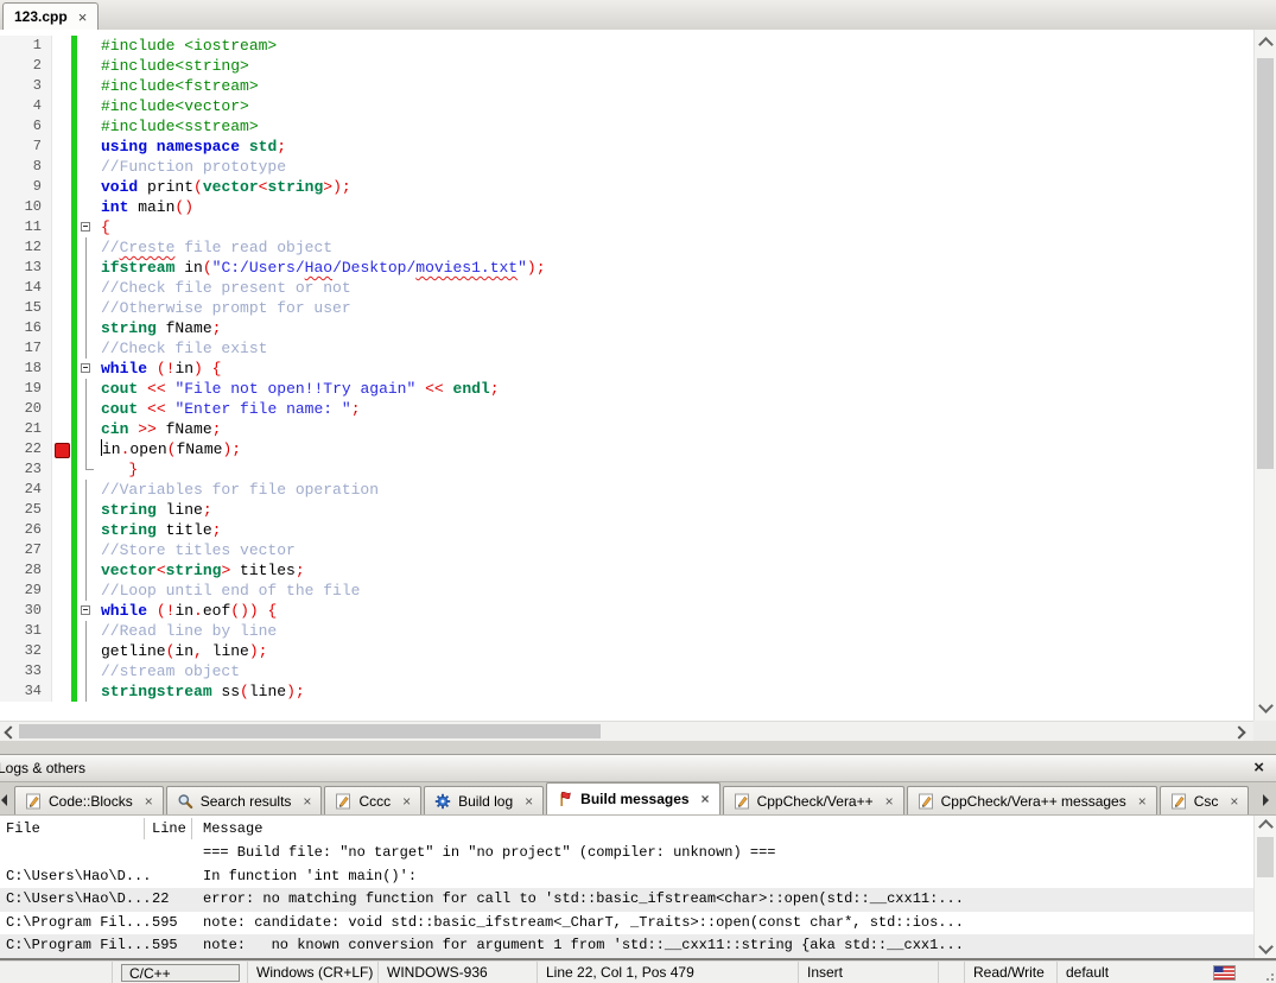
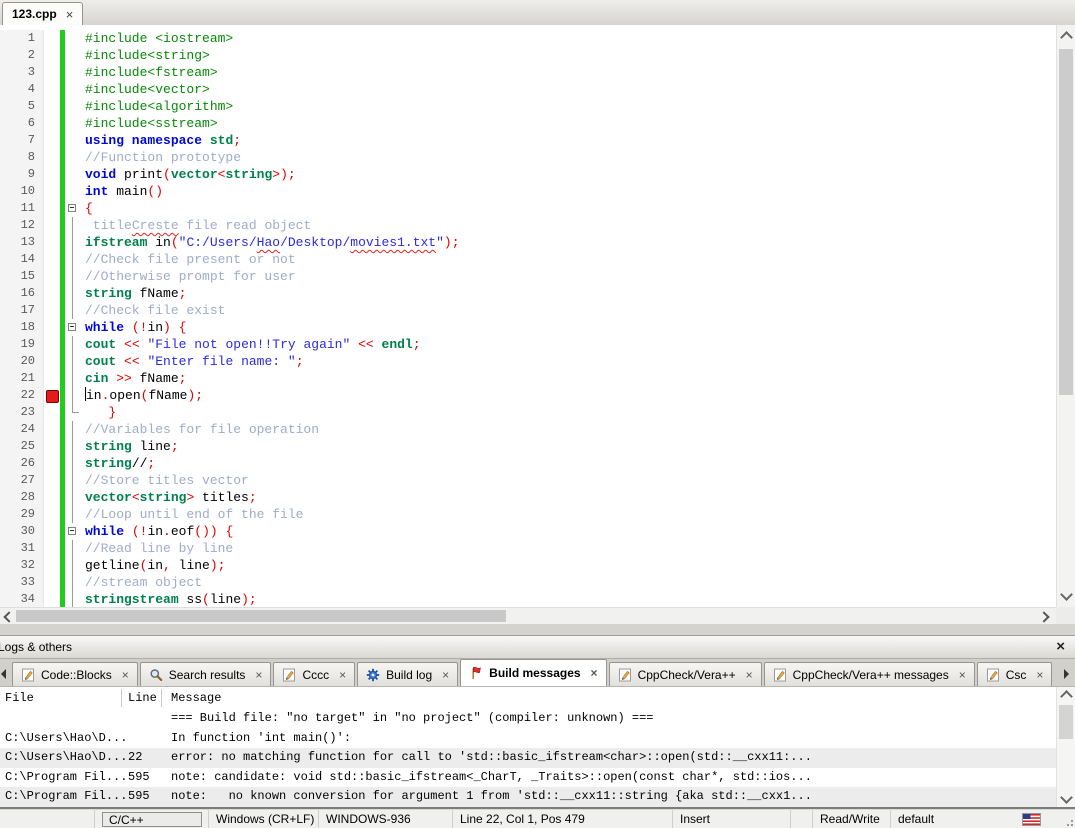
  123.cpp
  ×
  1
  #include <iostream>
  2
  #include<string>
  3
  #include<fstream>
  4
  #include<vector>
+ 5
+ #include<algorithm>
  6
  #include<sstream>
  7
  using namespace std;
  8
  //Function prototype
  9
  void print(vector<string>);
  10
  int main()
  11
  {
  12
- //Creste file read object
+ titleCreste file read object
  13
  ifstream in("C:/Users/Hao/Desktop/movies1.txt");
  14
  //Check file present or not
  15
  //Otherwise prompt for user
  16
  string fName;
  17
  //Check file exist
  18
  while (!in) {
  19
  cout << "File not open!!Try again" << endl;
  20
  cout << "Enter file name: ";
  21
  cin >> fName;
  22
  in.open(fName);
  23
  }
  24
  //Variables for file operation
  25
  string line;
  26
- string title;
+ string//;
  27
  //Store titles vector
  28
  vector<string> titles;
  29
  //Loop until end of the file
  30
  while (!in.eof()) {
  31
  //Read line by line
  32
  getline(in, line);
  33
  //stream object
  34
  stringstream ss(line);
  Logs & others
  ×
  Code::Blocks
  ×
  Search results
  ×
  Cccc
  ×
  Build log
  ×
  Build messages
  ×
  CppCheck/Vera++
  ×
  CppCheck/Vera++ messages
  ×
  Csc
  ×
  File
  Line
  Message
  === Build file: "no target" in "no project" (compiler: unknown) ===
  C:\Users\Hao\D...
  In function 'int main()':
  C:\Users\Hao\D...
  22
  error: no matching function for call to 'std::basic_ifstream<char>::open(std::__cxx11:...
  C:\Program Fil...
  595
  note: candidate: void std::basic_ifstream<_CharT, _Traits>::open(const char*, std::ios...
  C:\Program Fil...
  595
  note: no known conversion for argument 1 from 'std::__cxx11::string {aka std::__cxx1...
  C/C++
  Windows (CR+LF)
  WINDOWS-936
  Line 22, Col 1, Pos 479
  Insert
  Read/Write
  default
